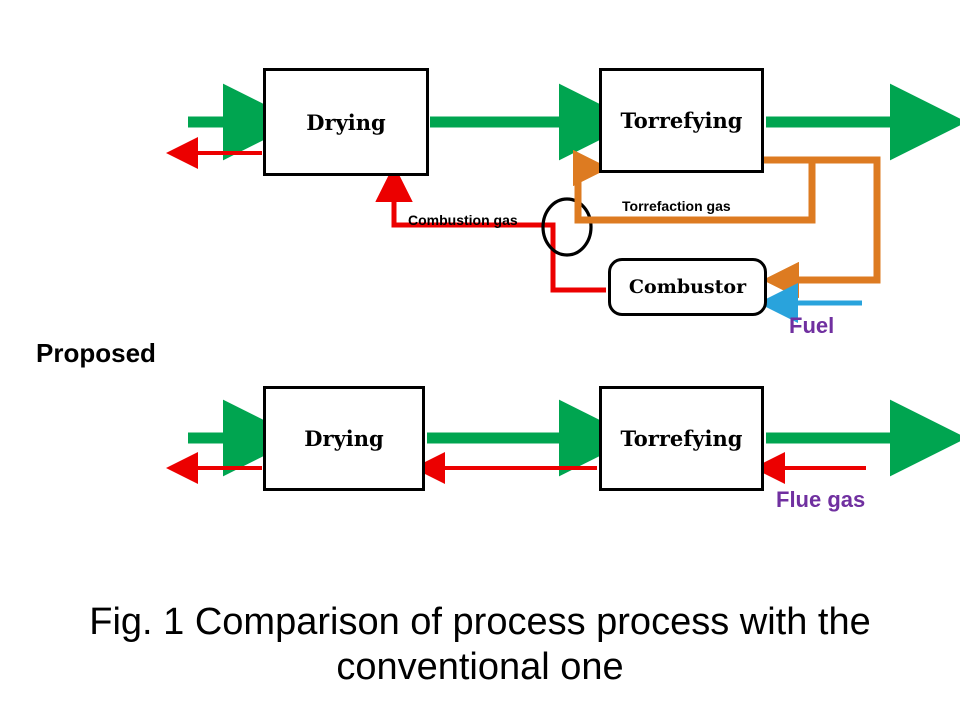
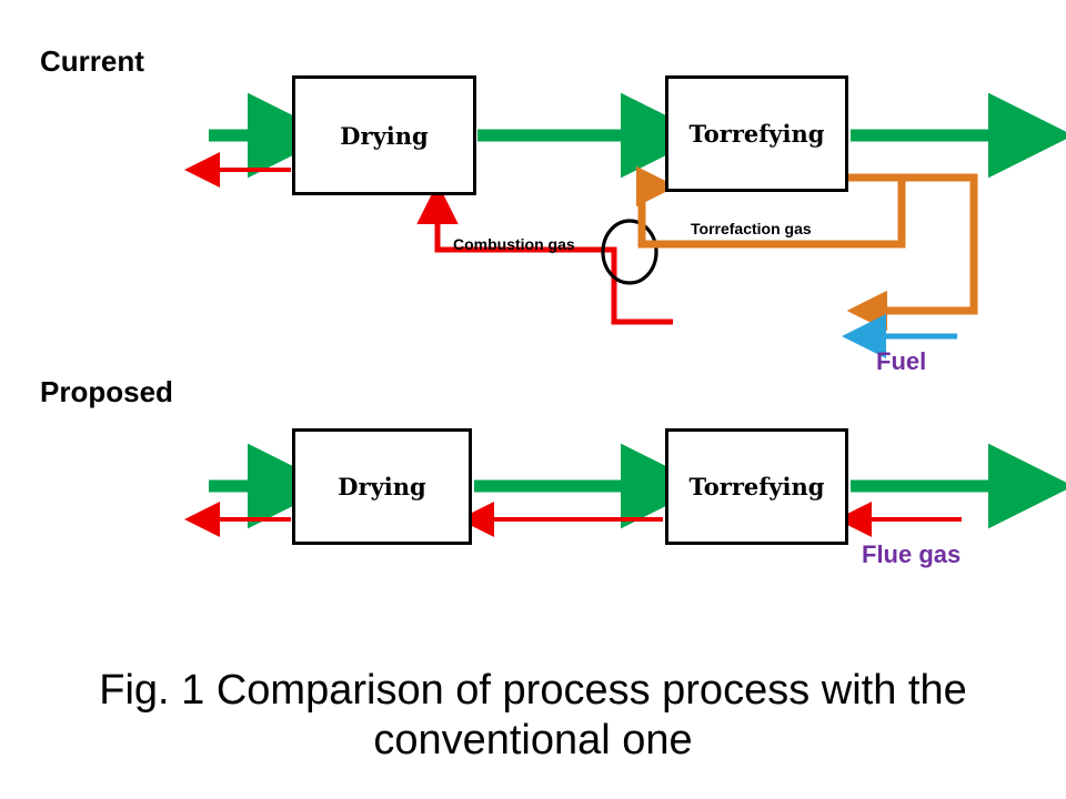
+ Current
  Proposed
  Drying
  Torrefying
- Combustor
  Drying
  Torrefying
  Combustion gas
  Torrefaction gas
  Fuel
  Flue gas
  Fig. 1 Comparison of process process with the conventional one
